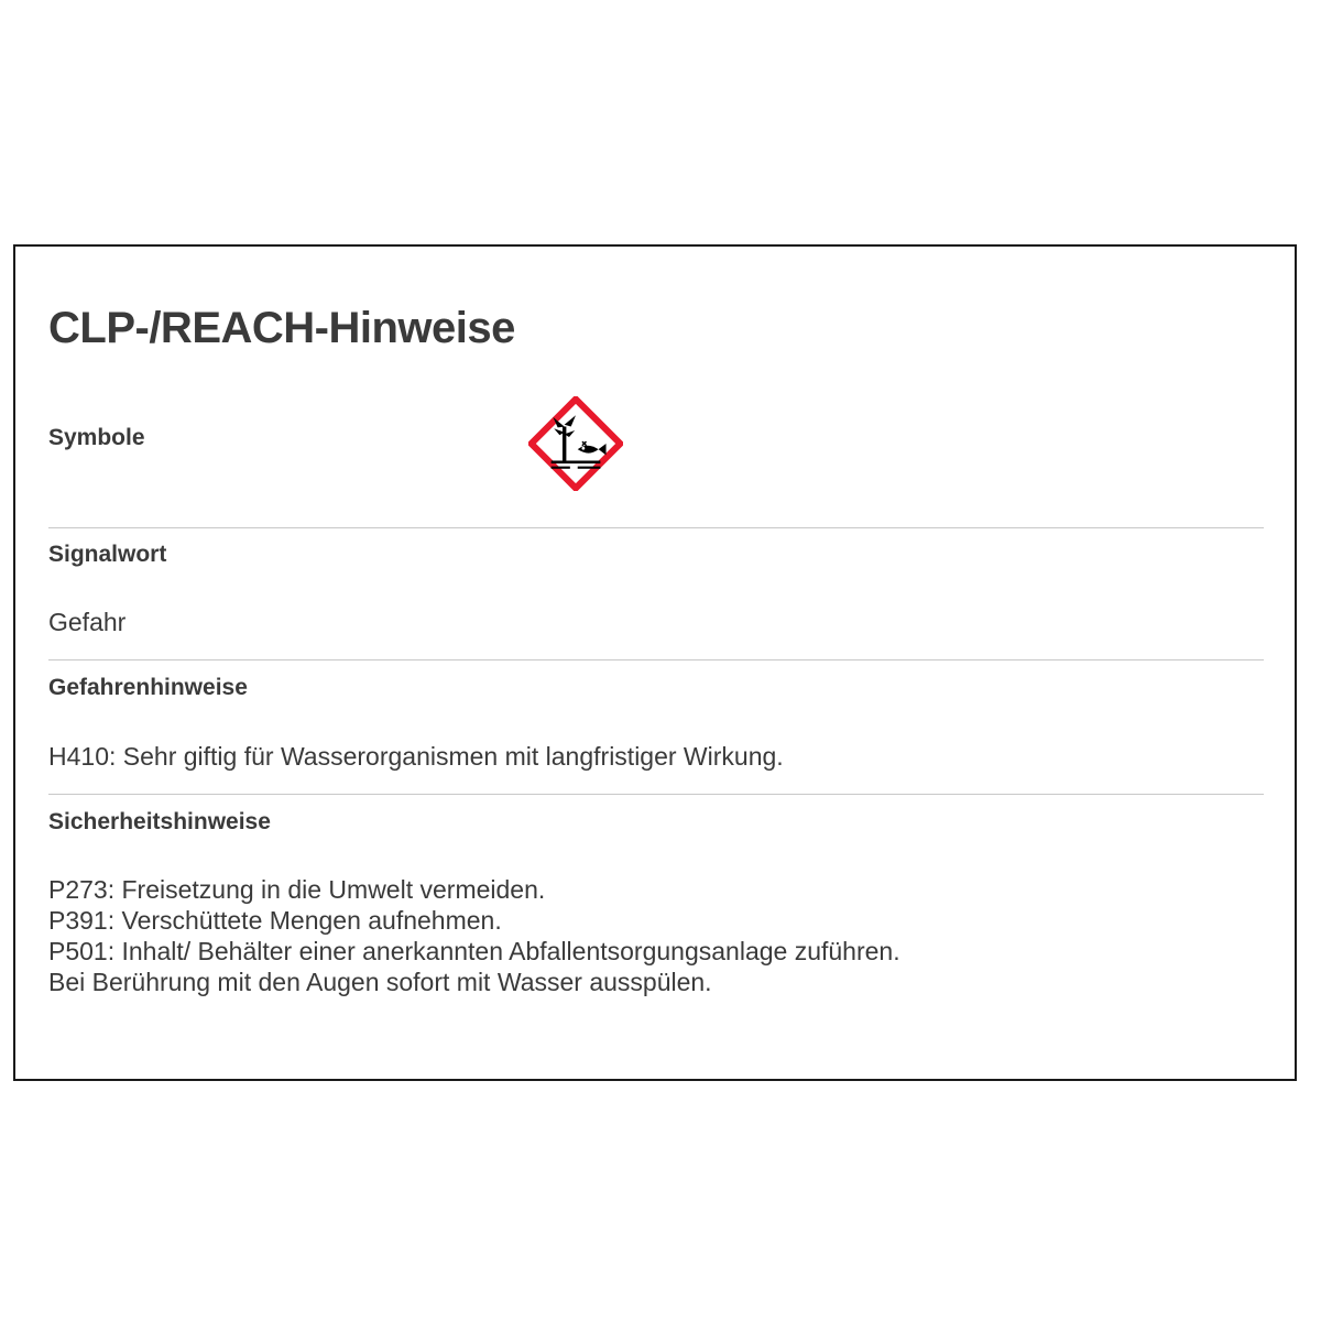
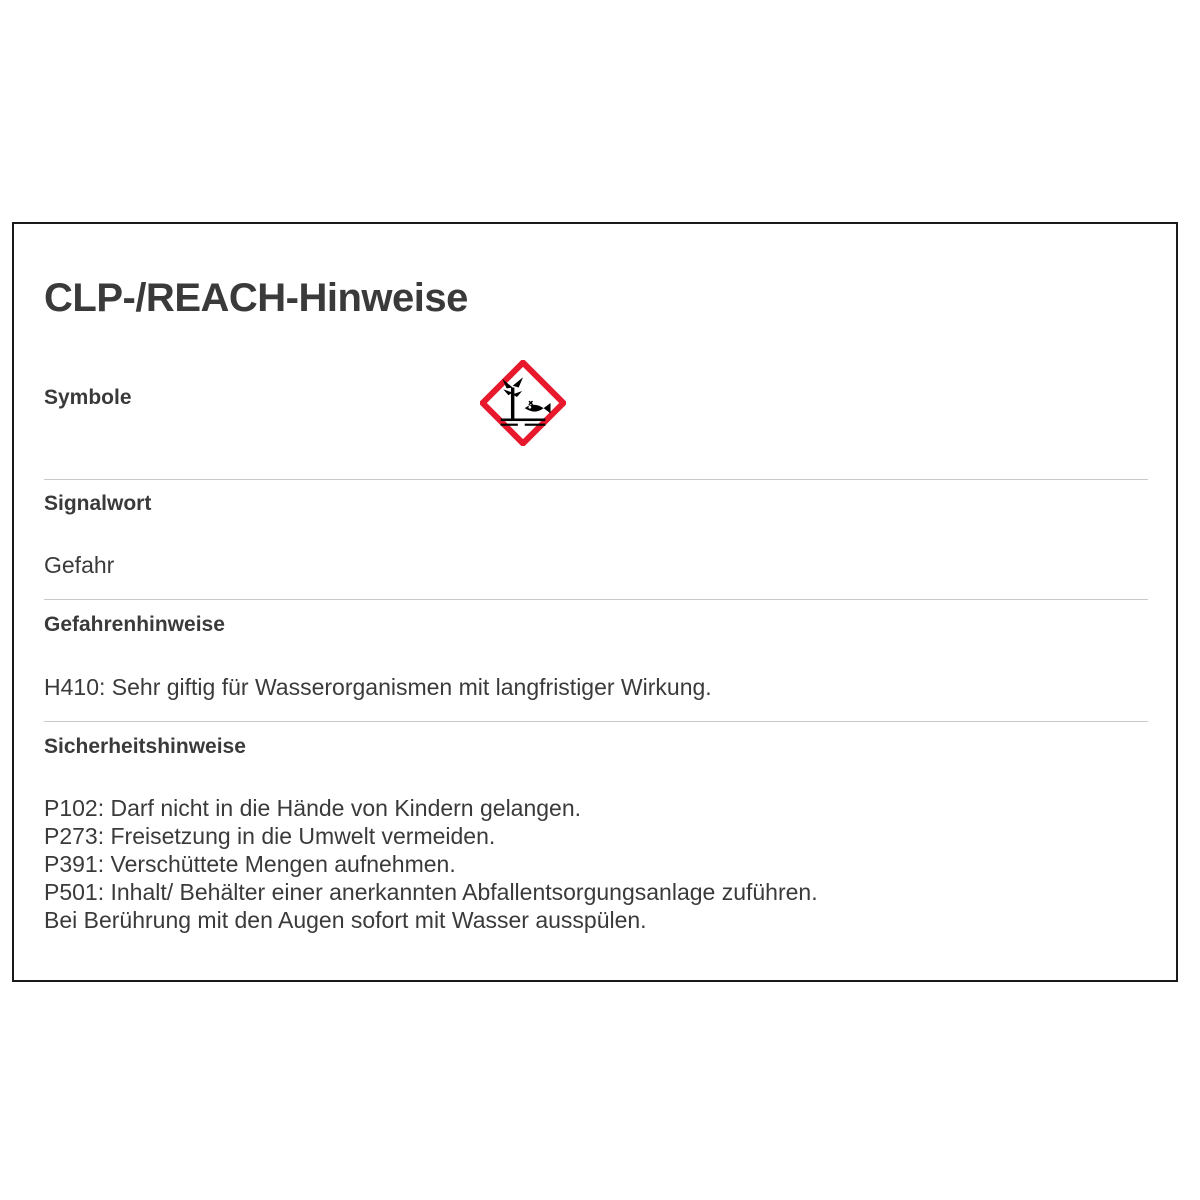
  CLP-/REACH-Hinweise
  Symbole
  Signalwort
  Gefahr
  Gefahrenhinweise
  H410: Sehr giftig für Wasserorganismen mit langfristiger Wirkung.
  Sicherheitshinweise
+ P102: Darf nicht in die Hände von Kindern gelangen.
  P273: Freisetzung in die Umwelt vermeiden.
  P391: Verschüttete Mengen aufnehmen.
  P501: Inhalt/ Behälter einer anerkannten Abfallentsorgungsanlage zuführen.
  Bei Berührung mit den Augen sofort mit Wasser ausspülen.
